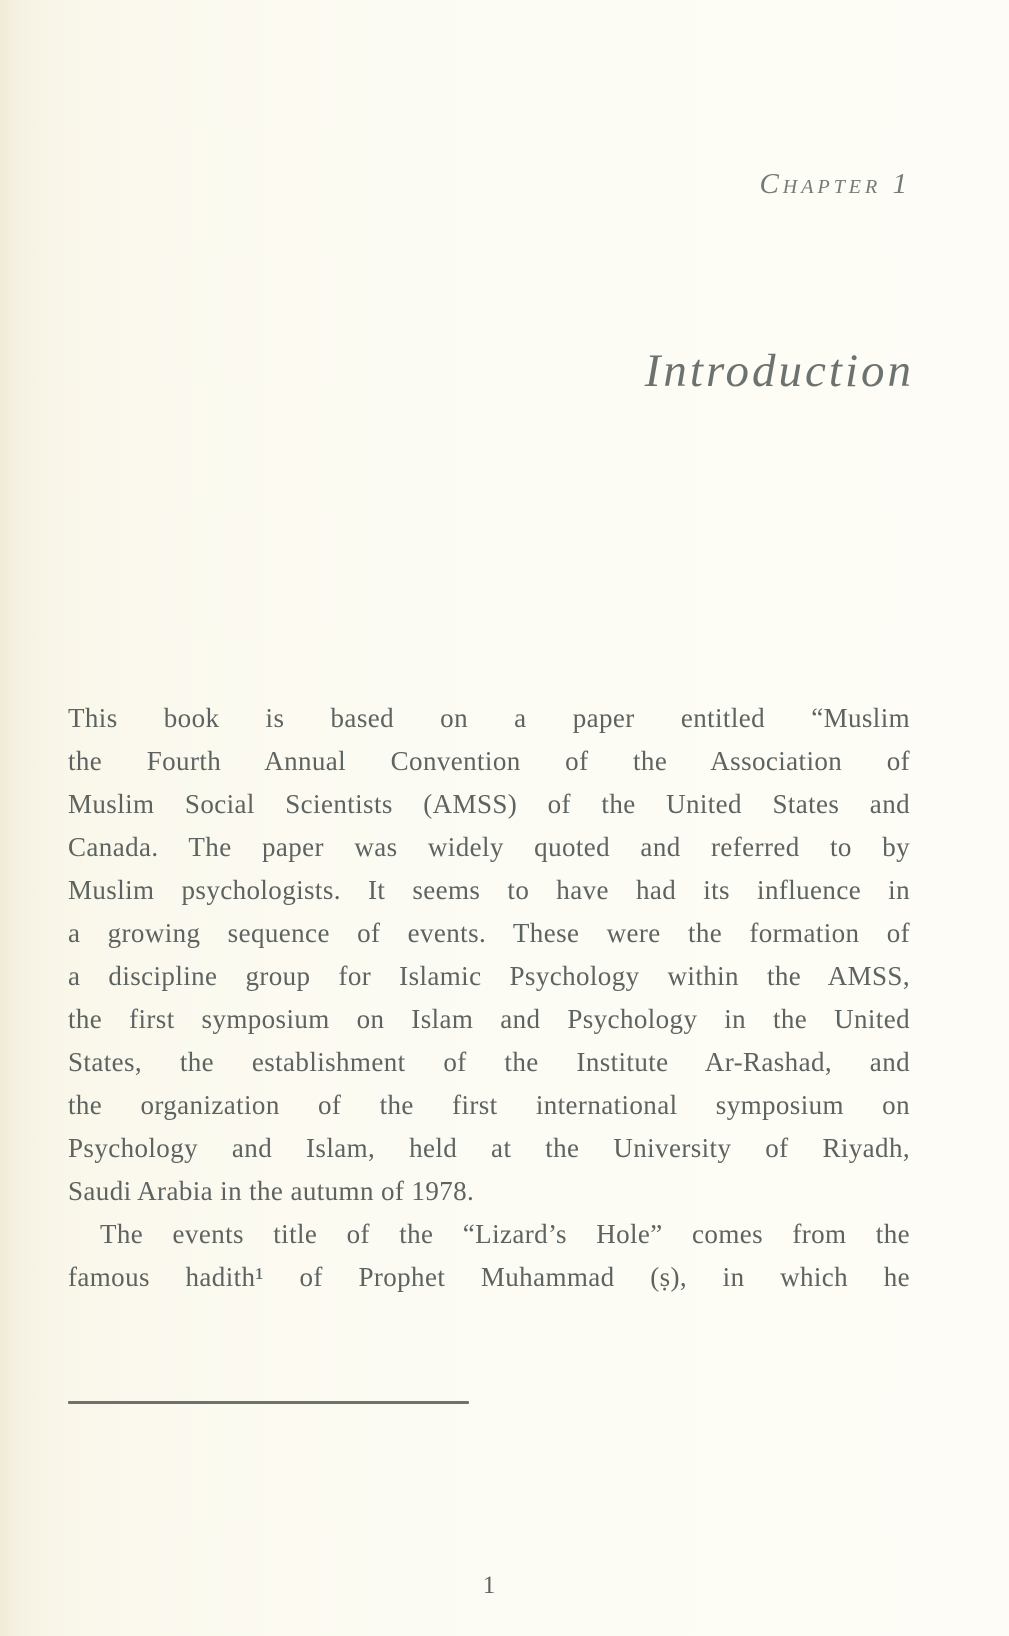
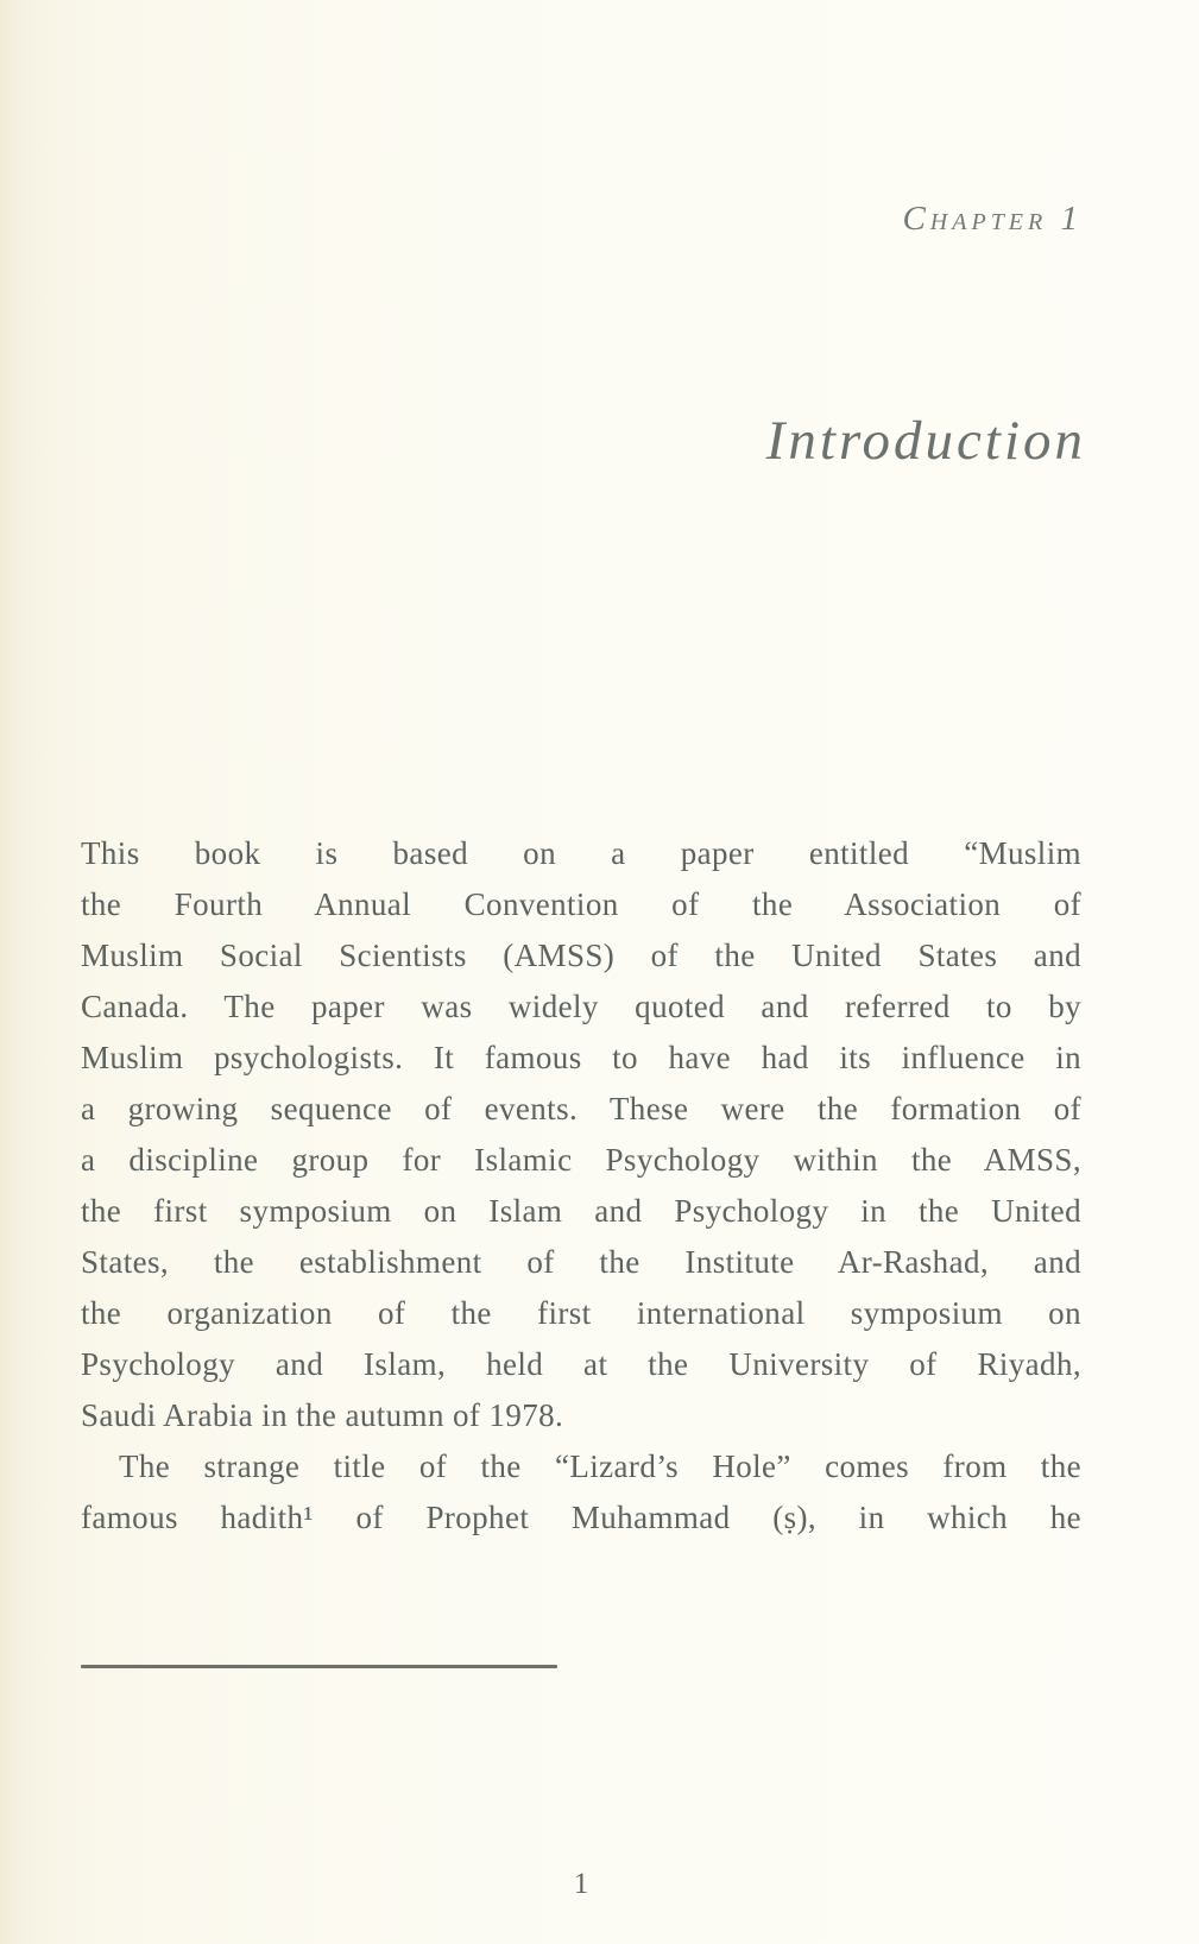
  Chapter 1
  Introduction
  This book is based on a paper entitled “Muslim
  the Fourth Annual Convention of the Association of
  Muslim Social Scientists (AMSS) of the United States and
  Canada. The paper was widely quoted and referred to by
- Muslim psychologists. It seems to have had its influence in
+ Muslim psychologists. It famous to have had its influence in
  a growing sequence of events. These were the formation of
  a discipline group for Islamic Psychology within the AMSS,
  the first symposium on Islam and Psychology in the United
  States, the establishment of the Institute Ar-Rashad, and
  the organization of the first international symposium on
  Psychology and Islam, held at the University of Riyadh,
  Saudi Arabia in the autumn of 1978.
- The events title of the “Lizard’s Hole” comes from the
+ The strange title of the “Lizard’s Hole” comes from the
  famous hadith¹ of Prophet Muhammad (ṣ), in which he
  1
